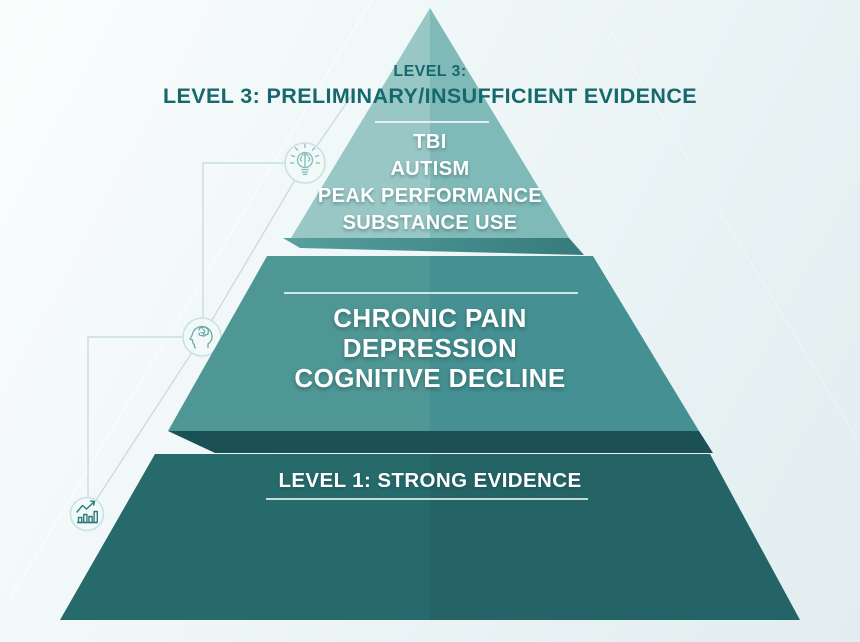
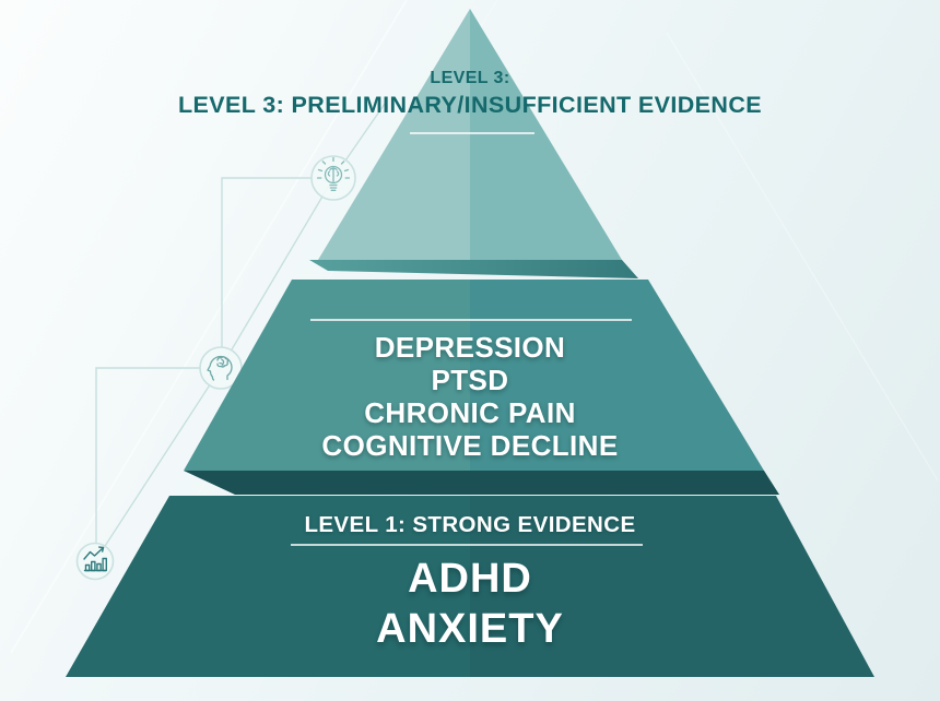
  LEVEL 3:
  LEVEL 3: PRELIMINARY/INSUFFICIENT EVIDENCE
- TBI
- AUTISM
- PEAK PERFORMANCE
- SUBSTANCE USE
- CHRONIC PAIN
+ DEPRESSION
+ PTSD
- DEPRESSION
+ CHRONIC PAIN
  COGNITIVE DECLINE
  LEVEL 1: STRONG EVIDENCE
+ ADHD
+ ANXIETY
